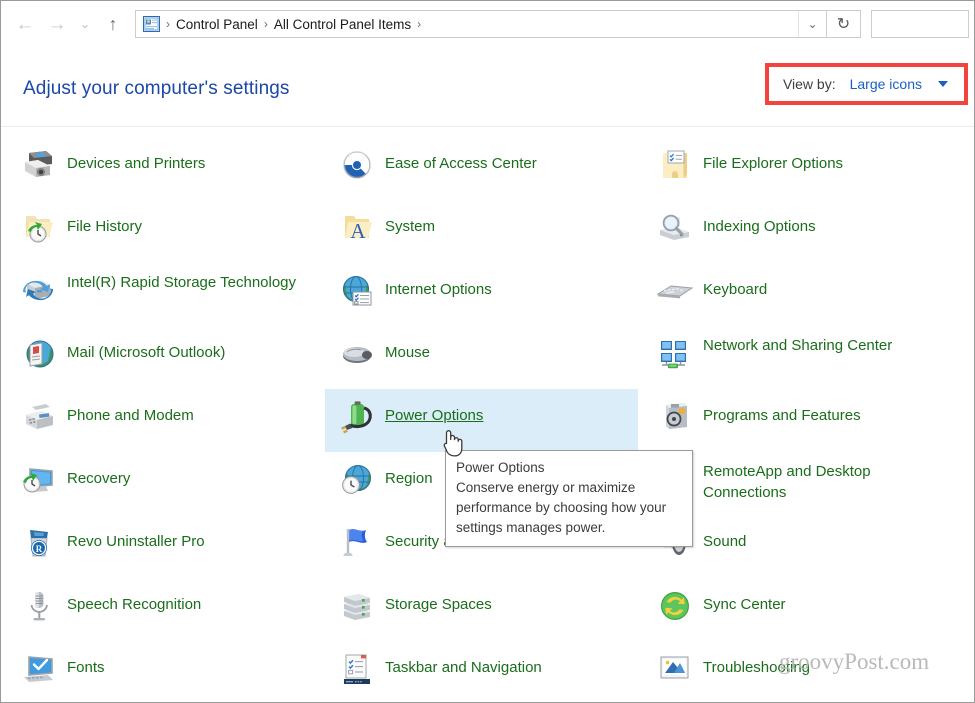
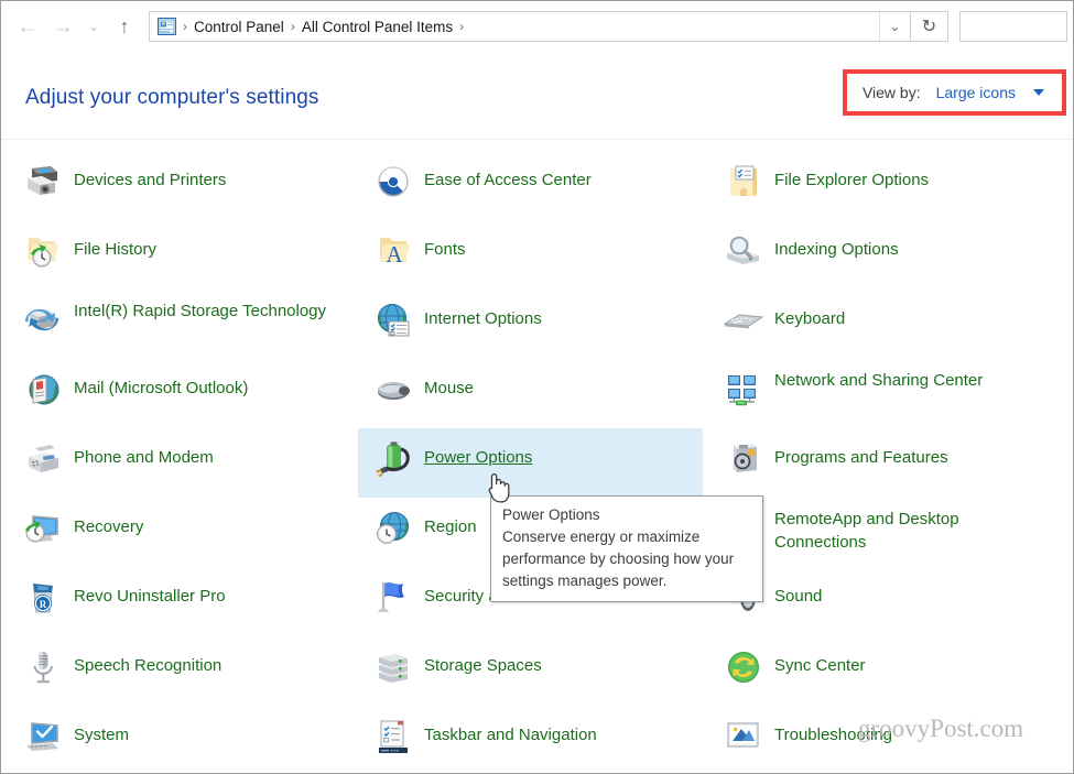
  ←
  →
  ⌄
  ↑
  ›
  Control Panel
  ›
  All Control Panel Items
  ›
  ⌄
  ↻
  Adjust your computer's settings
  View by:
  Large icons
  Devices and Printers
  File History
  Intel(R) Rapid Storage Technology
  Mail (Microsoft Outlook)
  Phone and Modem
  Recovery
  R
  Revo Uninstaller Pro
  Speech Recognition
- Fonts
+ System
  Ease of Access Center
  A
- System
+ Fonts
  Internet Options
  Mouse
  Power Options
  Region
  Storage Spaces
  Taskbar and Navigation
  File Explorer Options
  Indexing Options
  Keyboard
  Network and Sharing Center
  Programs and Features
  RemoteApp and Desktop Connections
  Sound
  Sync Center
  Troubleshooting
  Power Options
  Conserve energy or maximize performance by choosing how your settings manages power.
  groovyPost.com
